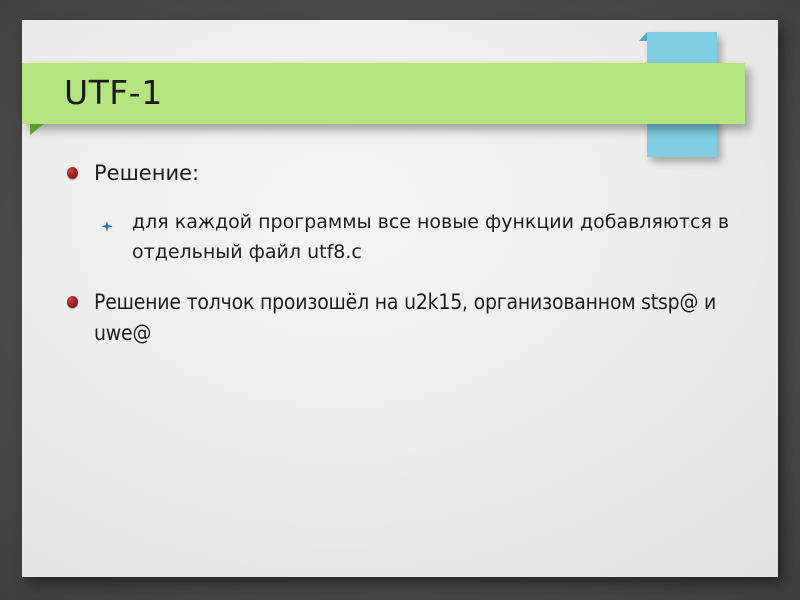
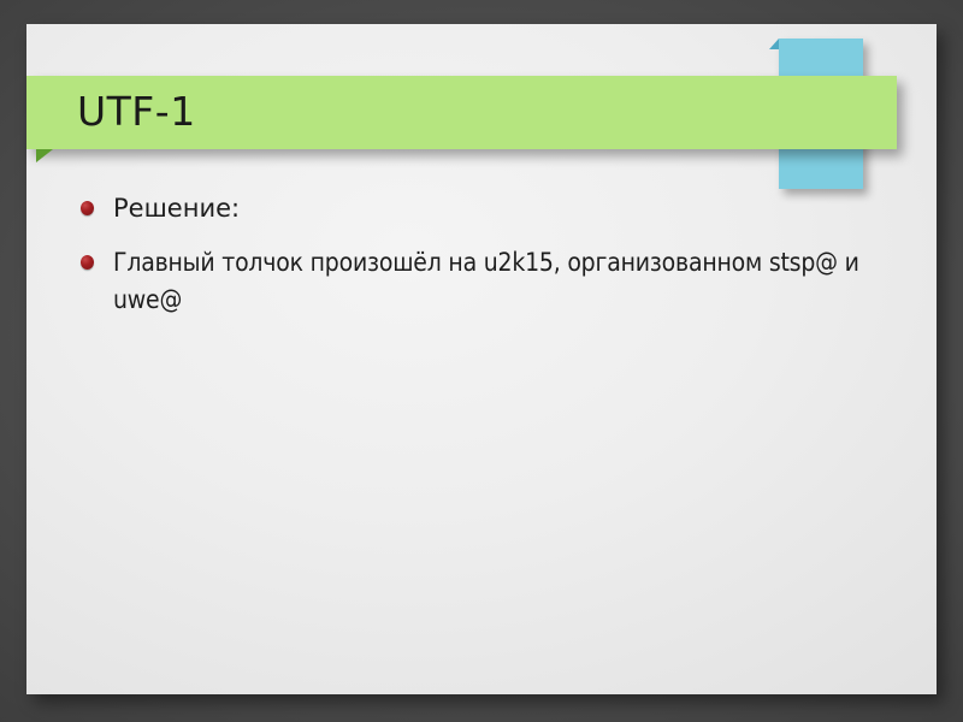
  UTF-1
  Решение:
- для каждой программы все новые функции добавляются в отдельный файл utf8.c
- Решение толчок произошёл на u2k15, организованном stsp@ и uwe@
+ Главный толчок произошёл на u2k15, организованном stsp@ и uwe@
